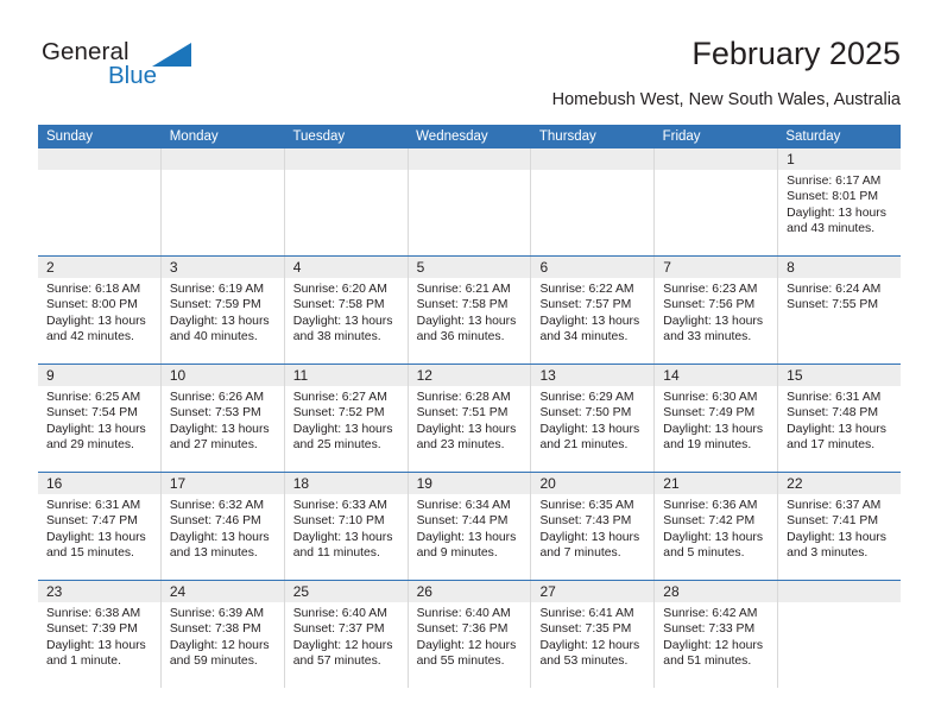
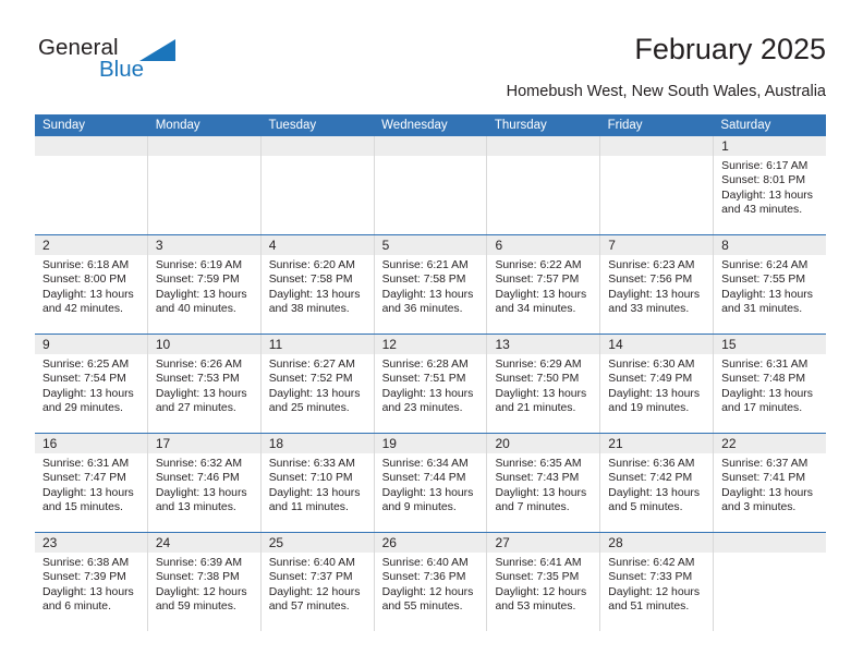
  General
  Blue
  February 2025
  Homebush West, New South Wales, Australia
  Sunday
  Monday
  Tuesday
  Wednesday
  Thursday
  Friday
  Saturday
  1
  Sunrise: 6:17 AM
  Sunset: 8:01 PM
  Daylight: 13 hours and 43 minutes.
  2
  Sunrise: 6:18 AM
  Sunset: 8:00 PM
  Daylight: 13 hours and 42 minutes.
  3
  Sunrise: 6:19 AM
  Sunset: 7:59 PM
  Daylight: 13 hours and 40 minutes.
  4
  Sunrise: 6:20 AM
  Sunset: 7:58 PM
  Daylight: 13 hours and 38 minutes.
  5
  Sunrise: 6:21 AM
  Sunset: 7:58 PM
  Daylight: 13 hours and 36 minutes.
  6
  Sunrise: 6:22 AM
  Sunset: 7:57 PM
  Daylight: 13 hours and 34 minutes.
  7
  Sunrise: 6:23 AM
  Sunset: 7:56 PM
  Daylight: 13 hours and 33 minutes.
  8
  Sunrise: 6:24 AM
  Sunset: 7:55 PM
+ Daylight: 13 hours and 31 minutes.
  9
  Sunrise: 6:25 AM
  Sunset: 7:54 PM
  Daylight: 13 hours and 29 minutes.
  10
  Sunrise: 6:26 AM
  Sunset: 7:53 PM
  Daylight: 13 hours and 27 minutes.
  11
  Sunrise: 6:27 AM
  Sunset: 7:52 PM
  Daylight: 13 hours and 25 minutes.
  12
  Sunrise: 6:28 AM
  Sunset: 7:51 PM
  Daylight: 13 hours and 23 minutes.
  13
  Sunrise: 6:29 AM
  Sunset: 7:50 PM
  Daylight: 13 hours and 21 minutes.
  14
  Sunrise: 6:30 AM
  Sunset: 7:49 PM
  Daylight: 13 hours and 19 minutes.
  15
  Sunrise: 6:31 AM
  Sunset: 7:48 PM
  Daylight: 13 hours and 17 minutes.
  16
  Sunrise: 6:31 AM
  Sunset: 7:47 PM
  Daylight: 13 hours and 15 minutes.
  17
  Sunrise: 6:32 AM
  Sunset: 7:46 PM
  Daylight: 13 hours and 13 minutes.
  18
  Sunrise: 6:33 AM
  Sunset: 7:10 PM
  Daylight: 13 hours and 11 minutes.
  19
  Sunrise: 6:34 AM
  Sunset: 7:44 PM
  Daylight: 13 hours and 9 minutes.
  20
  Sunrise: 6:35 AM
  Sunset: 7:43 PM
  Daylight: 13 hours and 7 minutes.
  21
  Sunrise: 6:36 AM
  Sunset: 7:42 PM
  Daylight: 13 hours and 5 minutes.
  22
  Sunrise: 6:37 AM
  Sunset: 7:41 PM
  Daylight: 13 hours and 3 minutes.
  23
  Sunrise: 6:38 AM
  Sunset: 7:39 PM
- Daylight: 13 hours and 1 minute.
+ Daylight: 13 hours and 6 minute.
  24
  Sunrise: 6:39 AM
  Sunset: 7:38 PM
  Daylight: 12 hours and 59 minutes.
  25
  Sunrise: 6:40 AM
  Sunset: 7:37 PM
  Daylight: 12 hours and 57 minutes.
  26
  Sunrise: 6:40 AM
  Sunset: 7:36 PM
  Daylight: 12 hours and 55 minutes.
  27
  Sunrise: 6:41 AM
  Sunset: 7:35 PM
  Daylight: 12 hours and 53 minutes.
  28
  Sunrise: 6:42 AM
  Sunset: 7:33 PM
  Daylight: 12 hours and 51 minutes.
